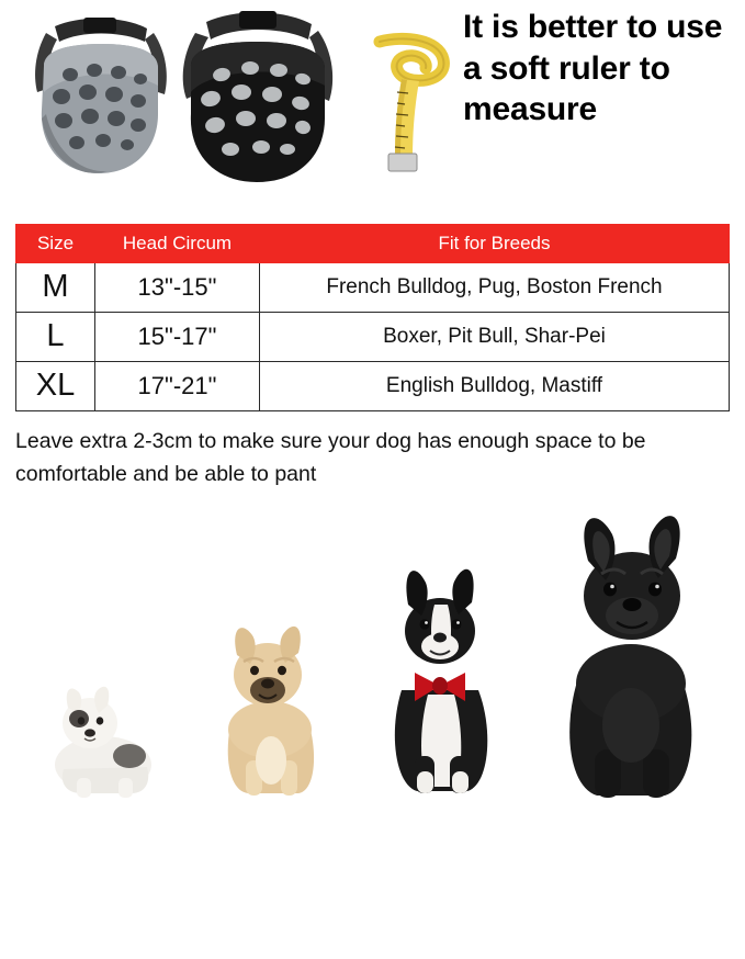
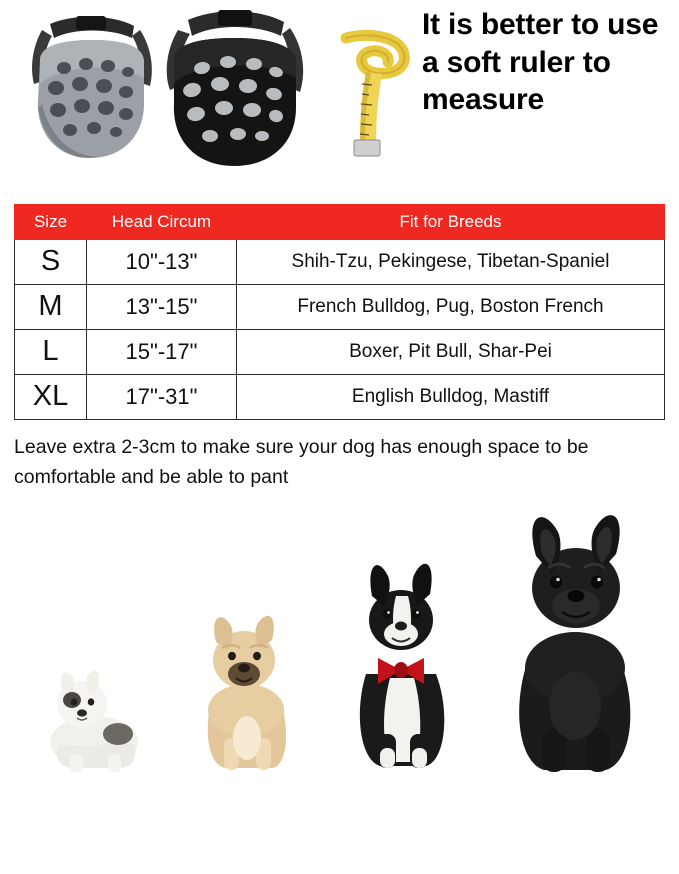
  It is better to use a soft ruler to measure
  Size	Head Circum	Fit for Breeds
+ S	10"-13"	Shih-Tzu, Pekingese, Tibetan-Spaniel
  M	13"-15"	French Bulldog, Pug, Boston French
  L	15"-17"	Boxer, Pit Bull, Shar-Pei
- XL	17"-21"	English Bulldog, Mastiff
+ XL	17"-31"	English Bulldog, Mastiff
  Leave extra 2-3cm to make sure your dog has enough space to be comfortable and be able to pant
